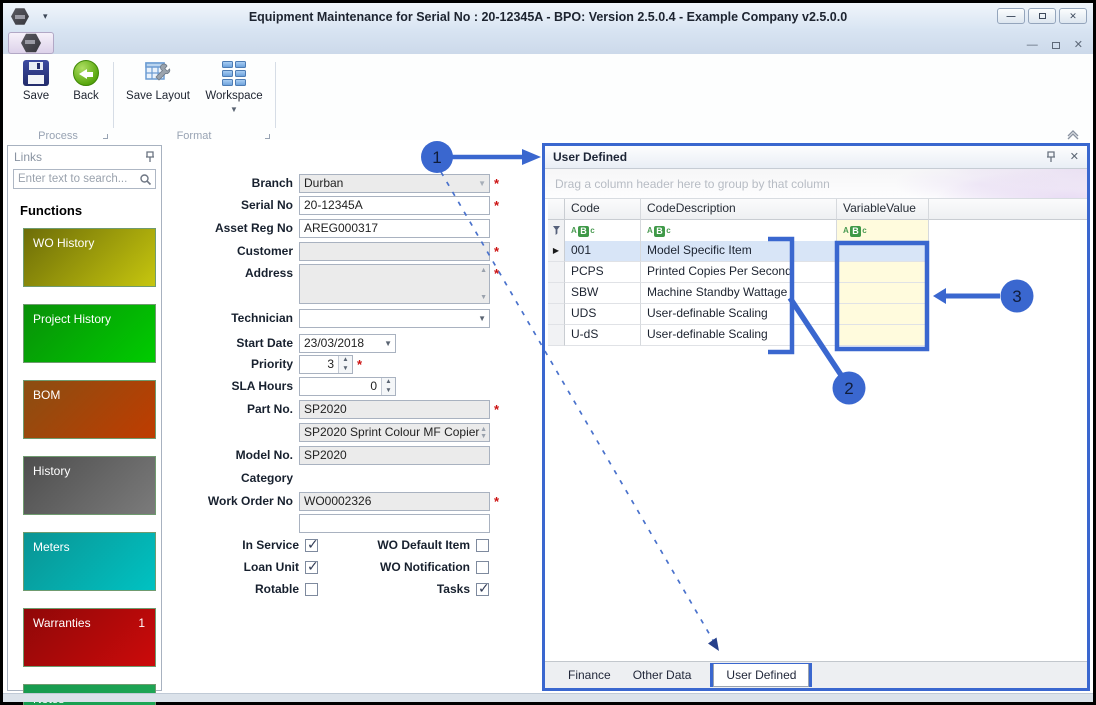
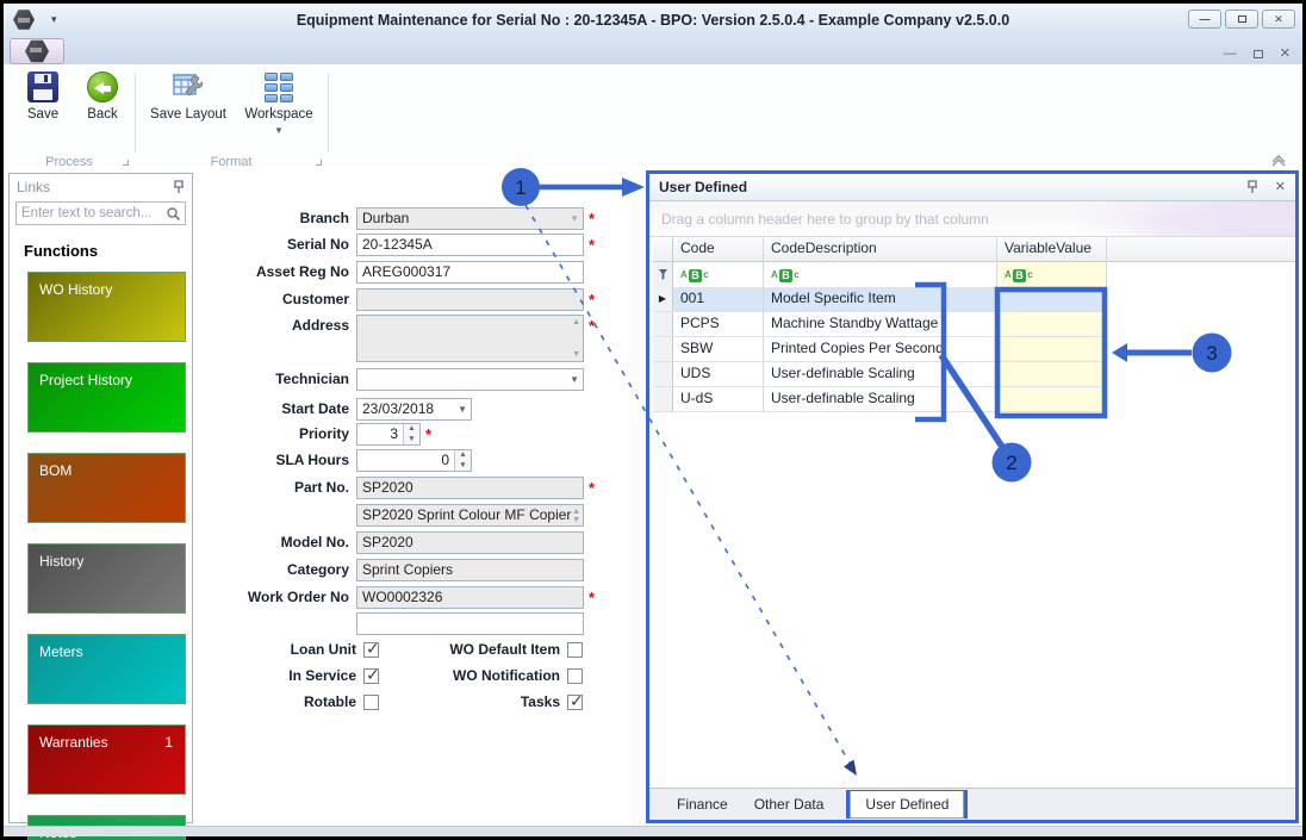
  ▾
  Equipment Maintenance for Serial No : 20-12345A - BPO: Version 2.5.0.4 - Example Company v2.5.0.0
  —
  ✕
  —
  ✕
  Save
  Back
  Save Layout
  Workspace
  ▼
  Process
  Format
  Links
  Enter text to search...
  Functions
  WO History
  Project History
  BOM
  History
  Meters
  Warranties
  1
  Branch
  Durban
  ▼
  *
  Serial No
  20-12345A
  *
  Asset Reg No
  AREG000317
  Customer
  *
  Address
  *
  Technician
  ▼
  Start Date
  23/03/2018
  ▼
  Priority
  3
  *
  SLA Hours
  0
  Part No.
  SP2020
  *
  SP2020 Sprint Colour MF Copier
  Model No.
  SP2020
  Category
+ Sprint Copiers
  Work Order No
  WO0002326
  *
- In Service
+ Loan Unit
  ✓
- Loan Unit
+ In Service
  ✓
  Rotable
  WO Default Item
  WO Notification
  Tasks
  ✓
  User Defined
  ✕
  Drag a column header here to group by that column
  Code
  CodeDescription
  VariableValue
  A
  B
  c
  A
  B
  c
  A
  B
  c
  ▶
  001
  Model Specific Item
  PCPS
- Printed Copies Per Second
+ Machine Standby Wattage
  SBW
- Machine Standby Wattage
+ Printed Copies Per Second
  UDS
  User-definable Scaling
  U-dS
  User-definable Scaling
  Finance
  Other Data
  User Defined
  1
  2
  3
